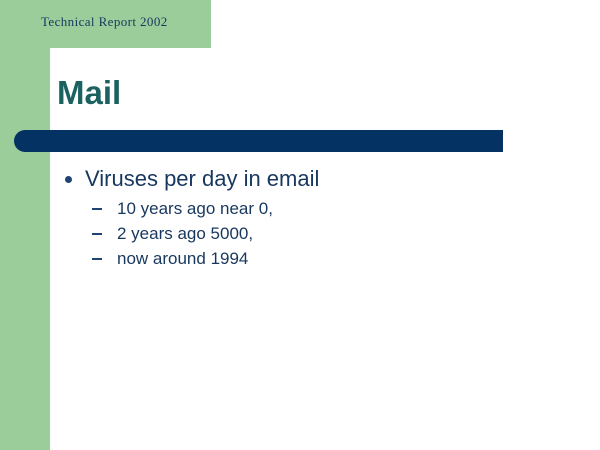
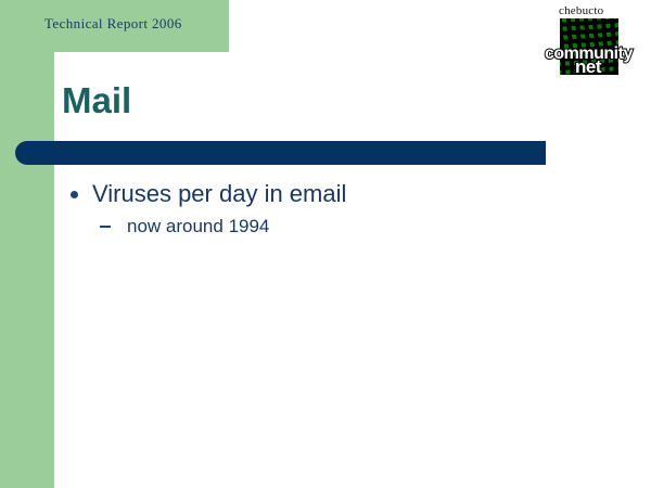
- Technical Report 2002
+ Technical Report 2006
  Mail
  Viruses per day in email
- 10 years ago near 0,
- 2 years ago 5000,
  now around 1994
+ chebucto
+ community
+ net
